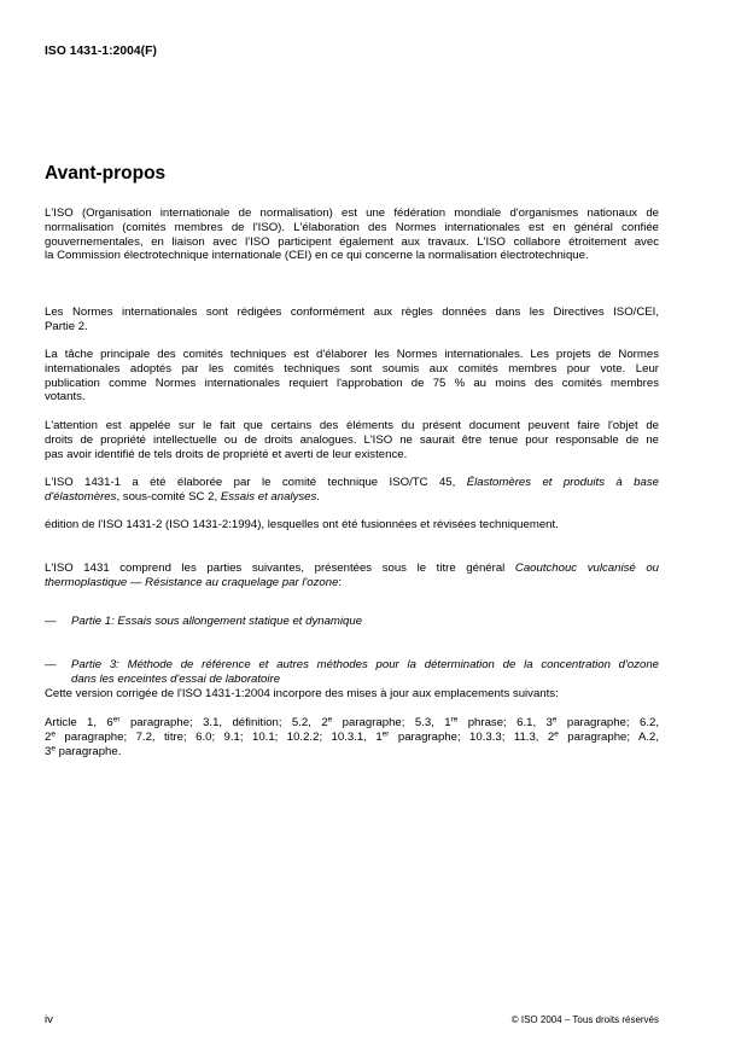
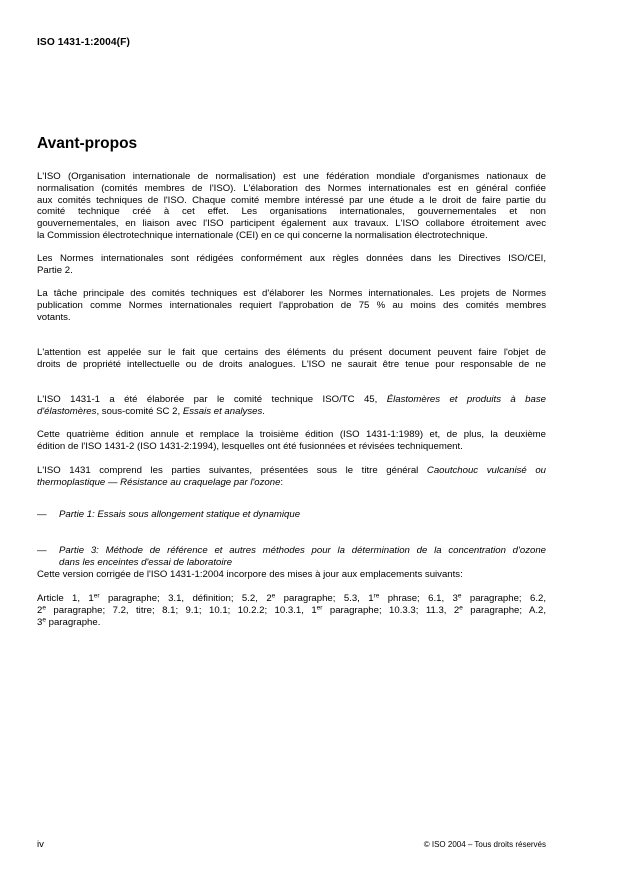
  ISO 1431-1:2004(F)
  Avant-propos
  L'ISO (Organisation internationale de normalisation) est une fédération mondiale d'organismes nationaux de
  normalisation (comités membres de l'ISO). L'élaboration des Normes internationales est en général confiée
+ aux comités techniques de l'ISO. Chaque comité membre intéressé par une étude a le droit de faire partie du
+ comité technique créé à cet effet. Les organisations internationales, gouvernementales et non
  gouvernementales, en liaison avec l'ISO participent également aux travaux. L'ISO collabore étroitement avec
  la Commission électrotechnique internationale (CEI) en ce qui concerne la normalisation électrotechnique.
  Les Normes internationales sont rédigées conformément aux règles données dans les Directives ISO/CEI,
  Partie 2.
  La tâche principale des comités techniques est d'élaborer les Normes internationales. Les projets de Normes
- internationales adoptés par les comités techniques sont soumis aux comités membres pour vote. Leur
  publication comme Normes internationales requiert l'approbation de 75 % au moins des comités membres
  votants.
  L'attention est appelée sur le fait que certains des éléments du présent document peuvent faire l'objet de
  droits de propriété intellectuelle ou de droits analogues. L'ISO ne saurait être tenue pour responsable de ne
- pas avoir identifié de tels droits de propriété et averti de leur existence.
  L'ISO 1431-1 a été élaborée par le comité technique ISO/TC 45, Élastomères et produits à base
  d'élastomères, sous-comité SC 2, Essais et analyses.
+ Cette quatrième édition annule et remplace la troisième édition (ISO 1431-1:1989) et, de plus, la deuxième
  édition de l'ISO 1431-2 (ISO 1431-2:1994), lesquelles ont été fusionnées et révisées techniquement.
  L'ISO 1431 comprend les parties suivantes, présentées sous le titre général Caoutchouc vulcanisé ou
  thermoplastique — Résistance au craquelage par l'ozone:
  —
  Partie 1: Essais sous allongement statique et dynamique
  —
  Partie 3: Méthode de référence et autres méthodes pour la détermination de la concentration d'ozone
  dans les enceintes d'essai de laboratoire
  Cette version corrigée de l'ISO 1431-1:2004 incorpore des mises à jour aux emplacements suivants:
- Article 1, 6 paragraphe; 3.1, définition; 5.2, 2 paragraphe; 5.3, 1 phrase; 6.1, 3 paragraphe; 6.2,
+ Article 1, 1 paragraphe; 3.1, définition; 5.2, 2 paragraphe; 5.3, 1 phrase; 6.1, 3 paragraphe; 6.2,
- 2 paragraphe; 7.2, titre; 6.0; 9.1; 10.1; 10.2.2; 10.3.1, 1 paragraphe; 10.3.3; 11.3, 2 paragraphe; A.2,
+ 2 paragraphe; 7.2, titre; 8.1; 9.1; 10.1; 10.2.2; 10.3.1, 1 paragraphe; 10.3.3; 11.3, 2 paragraphe; A.2,
  3 paragraphe.
  iv
  © ISO 2004 – Tous droits réservés
